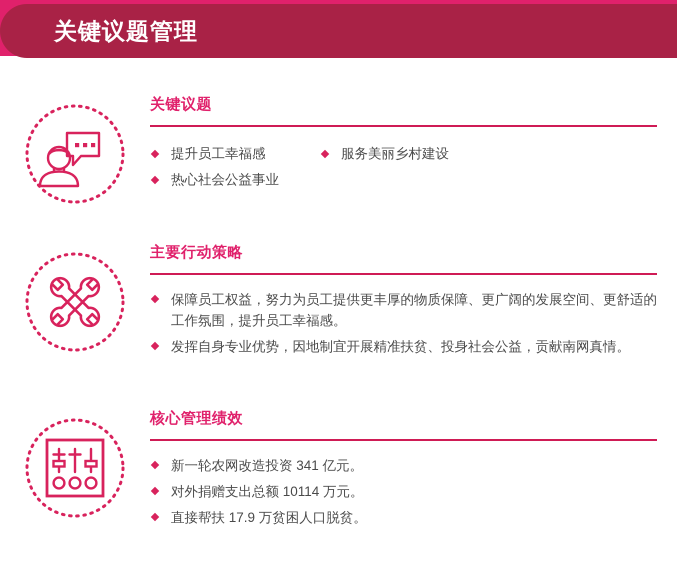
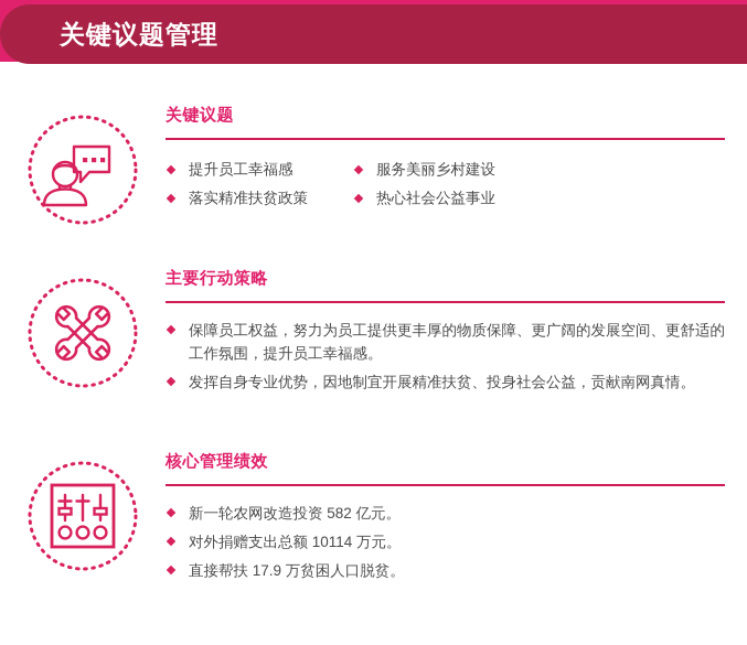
  关键议题管理
  关键议题
  提升员工幸福感
  服务美丽乡村建设
+ 落实精准扶贫政策
  热心社会公益事业
  主要行动策略
  保障员工权益，努力为员工提供更丰厚的物质保障、更广阔的发展空间、更舒适的工作氛围，提升员工幸福感。
  发挥自身专业优势，因地制宜开展精准扶贫、投身社会公益，贡献南网真情。
  核心管理绩效
- 新一轮农网改造投资 341 亿元。
+ 新一轮农网改造投资 582 亿元。
  对外捐赠支出总额 10114 万元。
  直接帮扶 17.9 万贫困人口脱贫。
